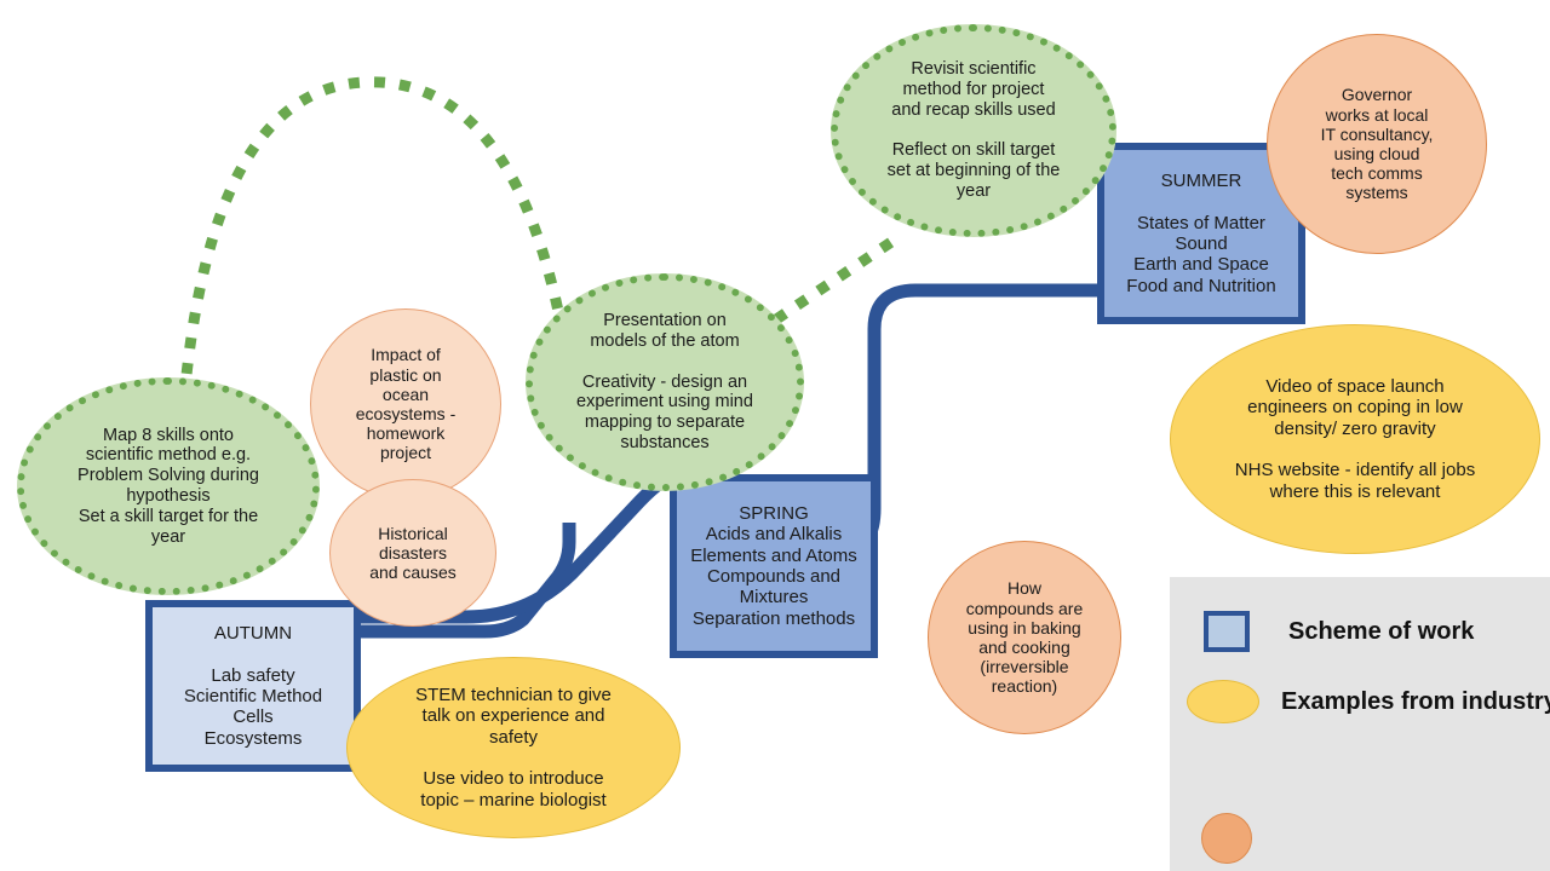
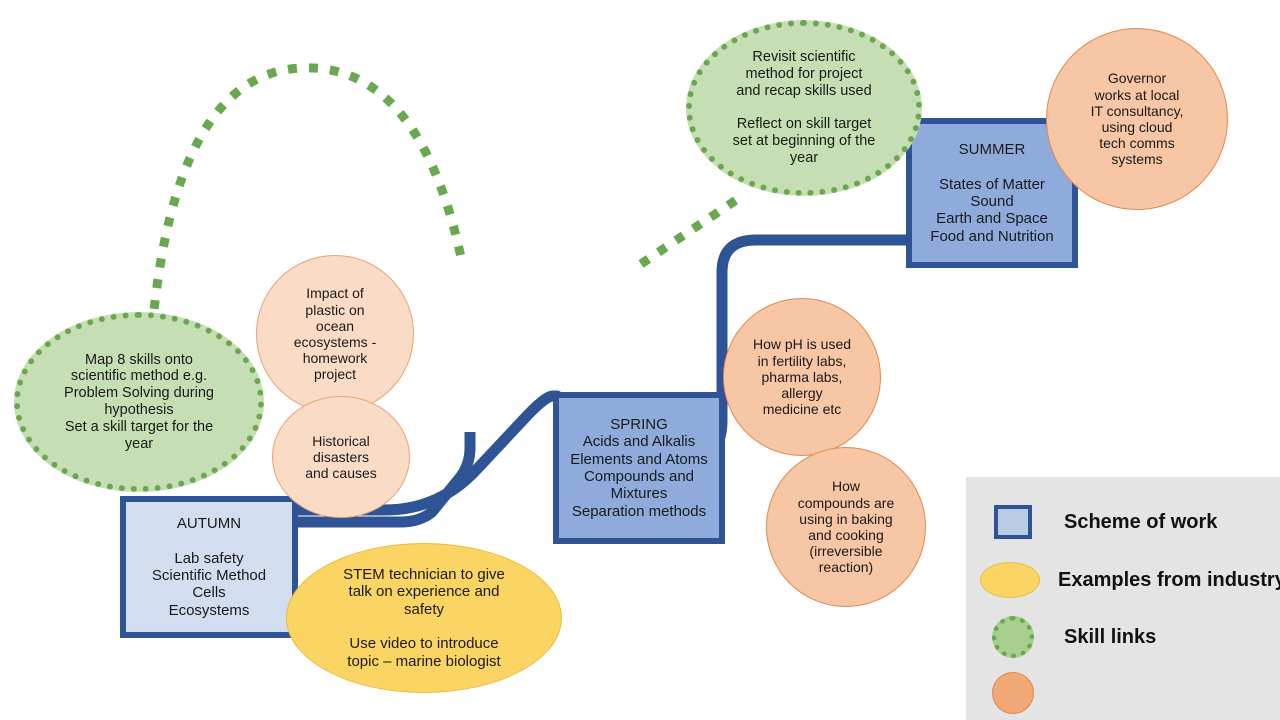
  AUTUMN
  Lab safety
  Scientific Method
  Cells
  Ecosystems
  SPRING
  Acids and Alkalis
  Elements and Atoms
  Compounds and
  Mixtures
  Separation methods
  SUMMER
  States of Matter
  Sound
  Earth and Space
  Food and Nutrition
  Impact of
  plastic on
  ocean
  ecosystems -
  homework
  project
  Historical
  disasters
  and causes
+ How pH is used
+ in fertility labs,
+ pharma labs,
+ allergy
+ medicine etc
  How
  compounds are
  using in baking
  and cooking
  (irreversible
  reaction)
  Governor
  works at local
  IT consultancy,
  using cloud
  tech comms
  systems
  STEM technician to give
  talk on experience and
  safety
  Use video to introduce
  topic – marine biologist
- Video of space launch
- engineers on coping in low
- density/ zero gravity
- NHS website - identify all jobs
- where this is relevant
  Map 8 skills onto
  scientific method e.g.
  Problem Solving during
  hypothesis
  Set a skill target for the
  year
- Presentation on
- models of the atom
- Creativity - design an
- experiment using mind
- mapping to separate
- substances
  Revisit scientific
  method for project
  and recap skills used
  Reflect on skill target
  set at beginning of the
  year
  Scheme of work
  Examples from industr
+ Skill links
